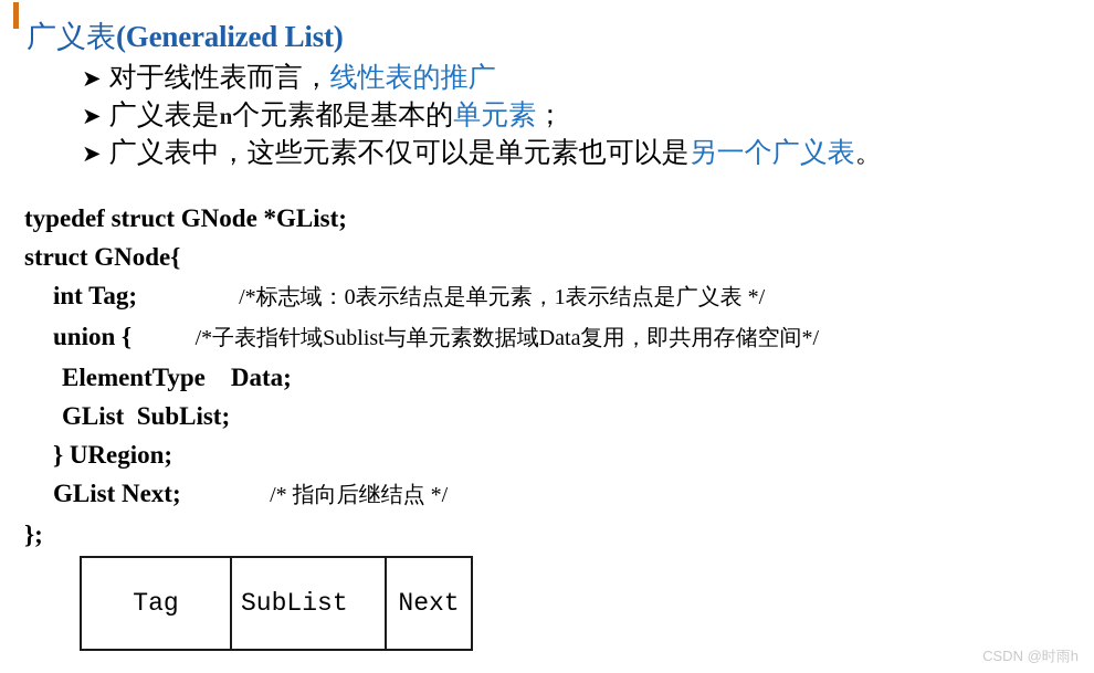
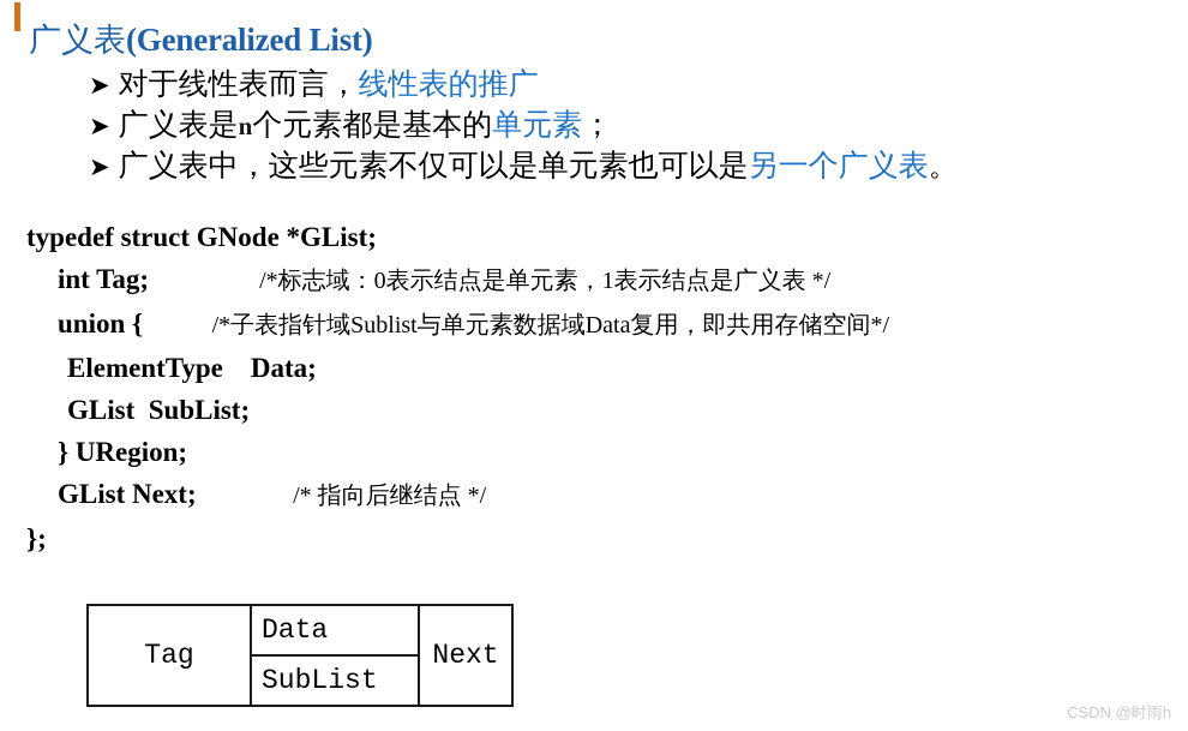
  广义表(Generalized List)
  ➤
  对于线性表而言，线性表的推广
  ➤
  广义表是n个元素都是基本的单元素；
  ➤
  广义表中，这些元素不仅可以是单元素也可以是另一个广义表。
  typedef struct GNode *GList;
- struct GNode{
  int Tag; /*标志域：0表示结点是单元素，1表示结点是广义表 */
  union { /*子表指针域Sublist与单元素数据域Data复用，即共用存储空间*/
  ElementType Data;
  GList SubList;
  } URegion;
  GList Next; /* 指向后继结点 */
  };
  Tag
+ Data
  SubList
  		Next
  CSDN @时雨h
